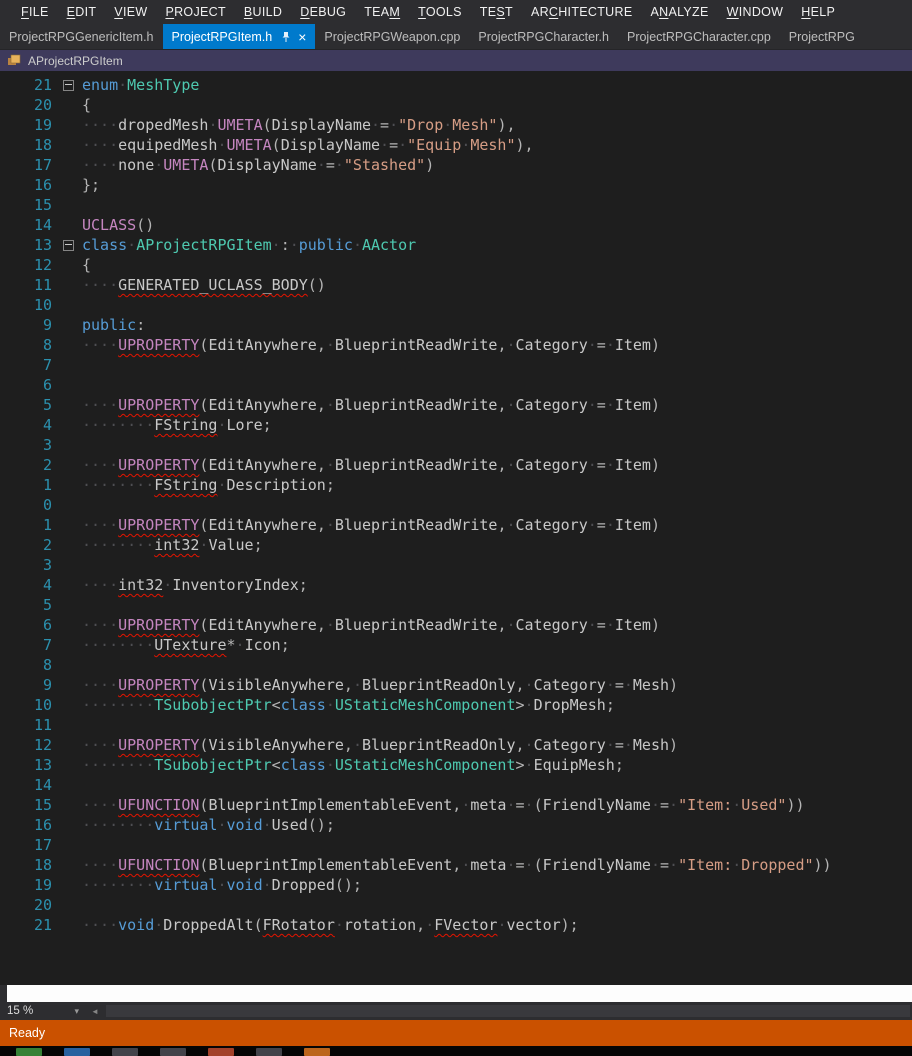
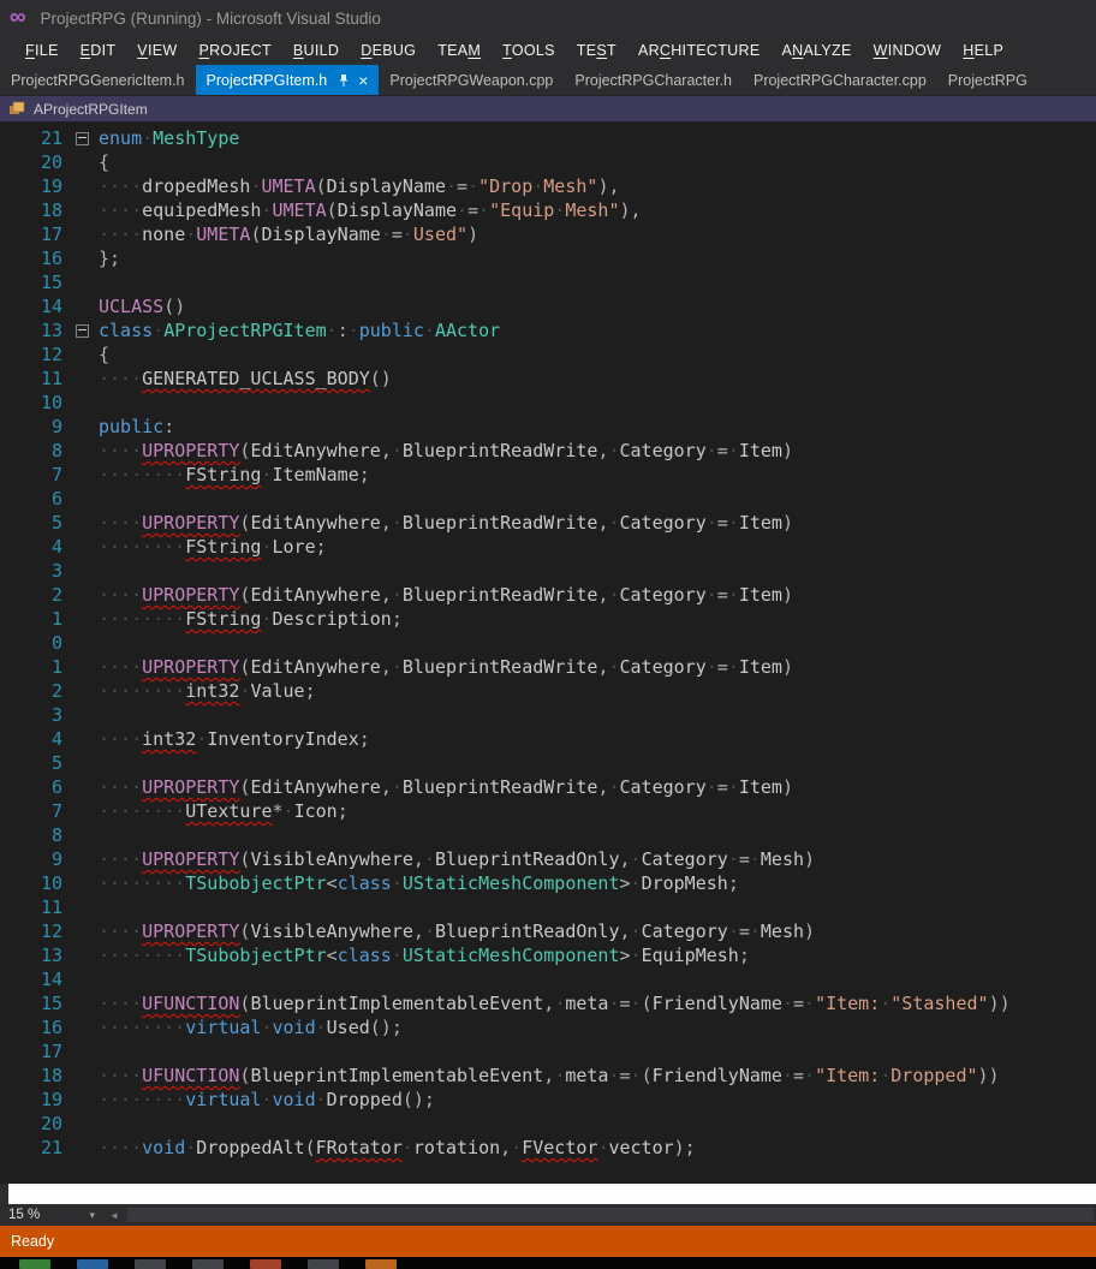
+ ∞
+ ProjectRPG (Running) - Microsoft Visual Studio
  FILE
  EDIT
  VIEW
  PROJECT
  BUILD
  DEBUG
  TEAM
  TOOLS
  TEST
  ARCHITECTURE
  ANALYZE
  WINDOW
  HELP
  ProjectRPGGenericItem.h
  ProjectRPGItem.h
  ×
  ProjectRPGWeapon.cpp
  ProjectRPGCharacter.h
  ProjectRPGCharacter.cpp
  ProjectRPG
  AProjectRPGItem
  21
  enum·MeshType
  20
  {
  19
  ····dropedMesh·UMETA(DisplayName·=·"Drop·Mesh"),
  18
  ····equipedMesh·UMETA(DisplayName·=·"Equip·Mesh"),
  17
- ····none·UMETA(DisplayName·=·"Stashed")
+ ····none·UMETA(DisplayName·=·Used")
  16
  };
  15
  14
  UCLASS()
  13
  class·AProjectRPGItem·:·public·AActor
  12
  {
  11
  ····GENERATED_UCLASS_BODY()
  10
  9
  public:
  8
  ····UPROPERTY(EditAnywhere,·BlueprintReadWrite,·Category·=·Item)
  7
+ ········FString·ItemName;
  6
  5
  ····UPROPERTY(EditAnywhere,·BlueprintReadWrite,·Category·=·Item)
  4
  ········FString·Lore;
  3
  2
  ····UPROPERTY(EditAnywhere,·BlueprintReadWrite,·Category·=·Item)
  1
  ········FString·Description;
  0
  1
  ····UPROPERTY(EditAnywhere,·BlueprintReadWrite,·Category·=·Item)
  2
  ········int32·Value;
  3
  4
  ····int32·InventoryIndex;
  5
  6
  ····UPROPERTY(EditAnywhere,·BlueprintReadWrite,·Category·=·Item)
  7
  ········UTexture*·Icon;
  8
  9
  ····UPROPERTY(VisibleAnywhere,·BlueprintReadOnly,·Category·=·Mesh)
  10
  ········TSubobjectPtr<class·UStaticMeshComponent>·DropMesh;
  11
  12
  ····UPROPERTY(VisibleAnywhere,·BlueprintReadOnly,·Category·=·Mesh)
  13
  ········TSubobjectPtr<class·UStaticMeshComponent>·EquipMesh;
  14
  15
- ····UFUNCTION(BlueprintImplementableEvent,·meta·=·(FriendlyName·=·"Item:·Used"))
+ ····UFUNCTION(BlueprintImplementableEvent,·meta·=·(FriendlyName·=·"Item:·"Stashed"))
  16
  ········virtual·void·Used();
  17
  18
  ····UFUNCTION(BlueprintImplementableEvent,·meta·=·(FriendlyName·=·"Item:·Dropped"))
  19
  ········virtual·void·Dropped();
  20
  21
  ····void·DroppedAlt(FRotator·rotation,·FVector·vector);
  15 %
  ▾
  ◄
  Ready
